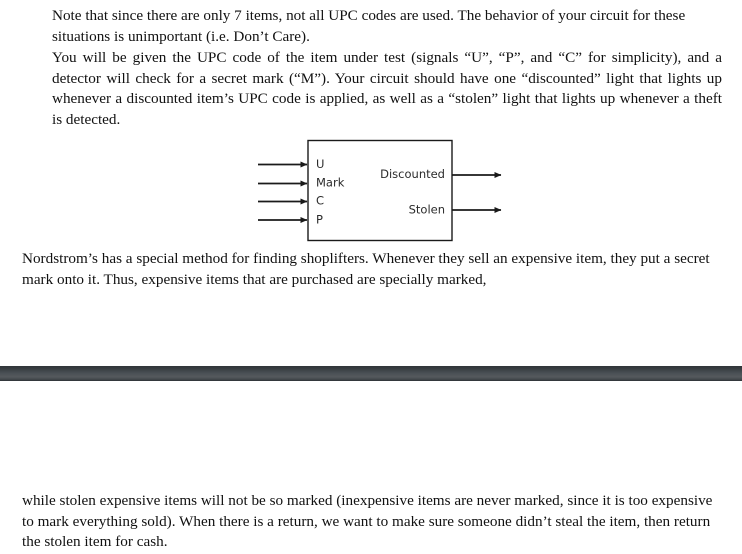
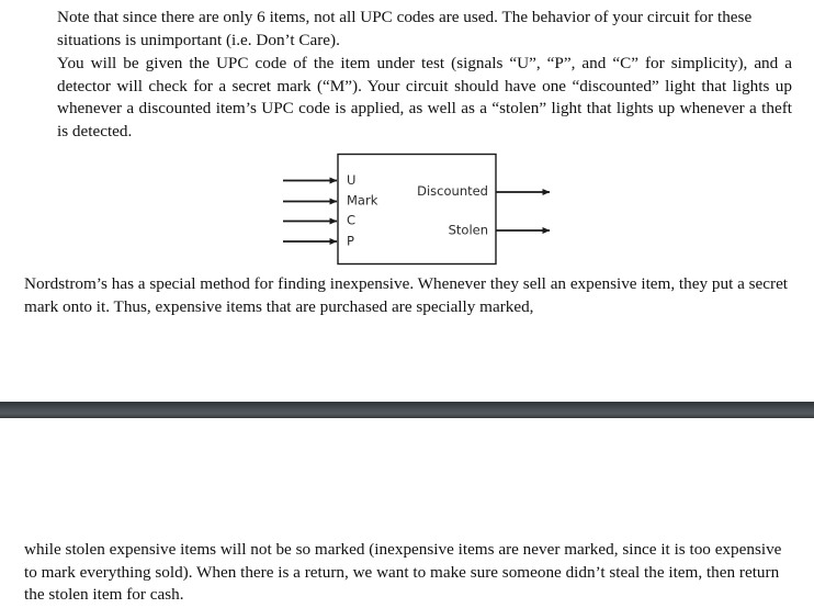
- Note that since there are only 7 items, not all UPC codes are used. The behavior of your circuit for these situations is unimportant (i.e. Don’t Care).
+ Note that since there are only 6 items, not all UPC codes are used. The behavior of your circuit for these situations is unimportant (i.e. Don’t Care).
  You will be given the UPC code of the item under test (signals “U”, “P”, and “C” for simplicity), and a detector will check for a secret mark (“M”). Your circuit should have one “discounted” light that lights up whenever a discounted item’s UPC code is applied, as well as a “stolen” light that lights up whenever a theft is detected.
  U
  Mark
  C
  P
  Discounted
  Stolen
- Nordstrom’s has a special method for finding shoplifters. Whenever they sell an expensive item, they put a secret mark onto it. Thus, expensive items that are purchased are specially marked,
+ Nordstrom’s has a special method for finding inexpensive. Whenever they sell an expensive item, they put a secret mark onto it. Thus, expensive items that are purchased are specially marked,
  while stolen expensive items will not be so marked (inexpensive items are never marked, since it is too expensive to mark everything sold). When there is a return, we want to make sure someone didn’t steal the item, then return the stolen item for cash.
